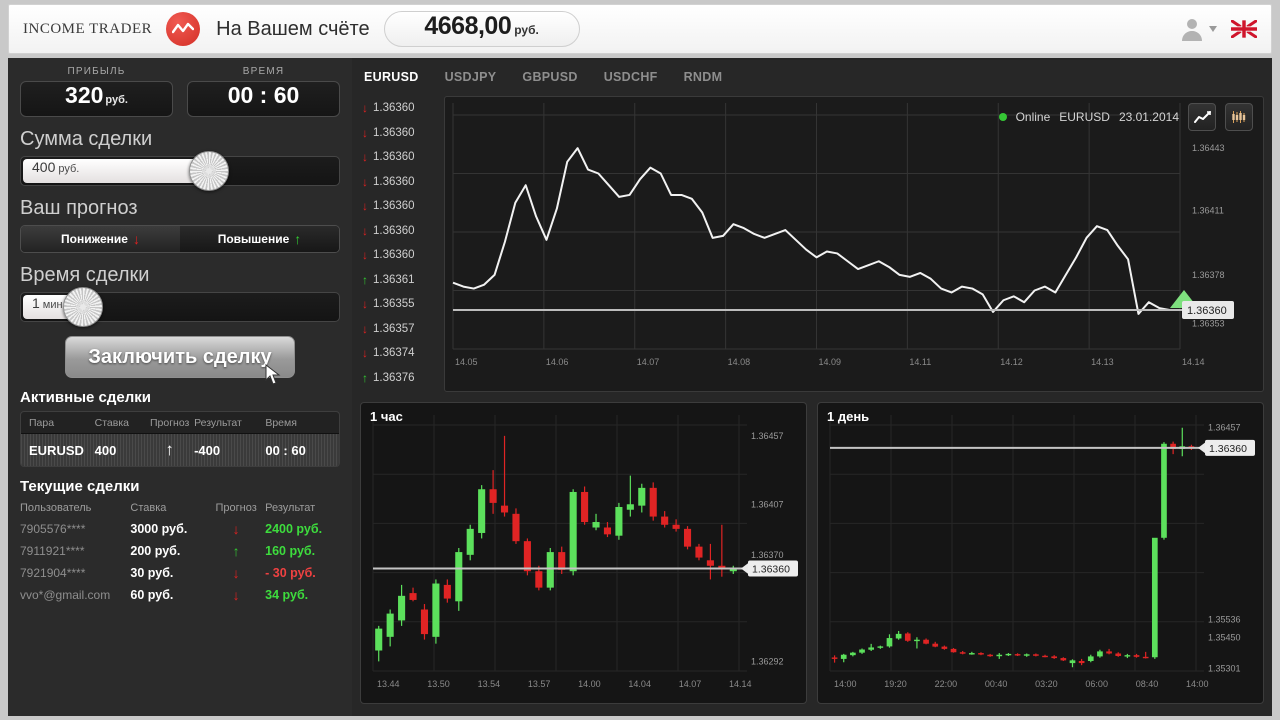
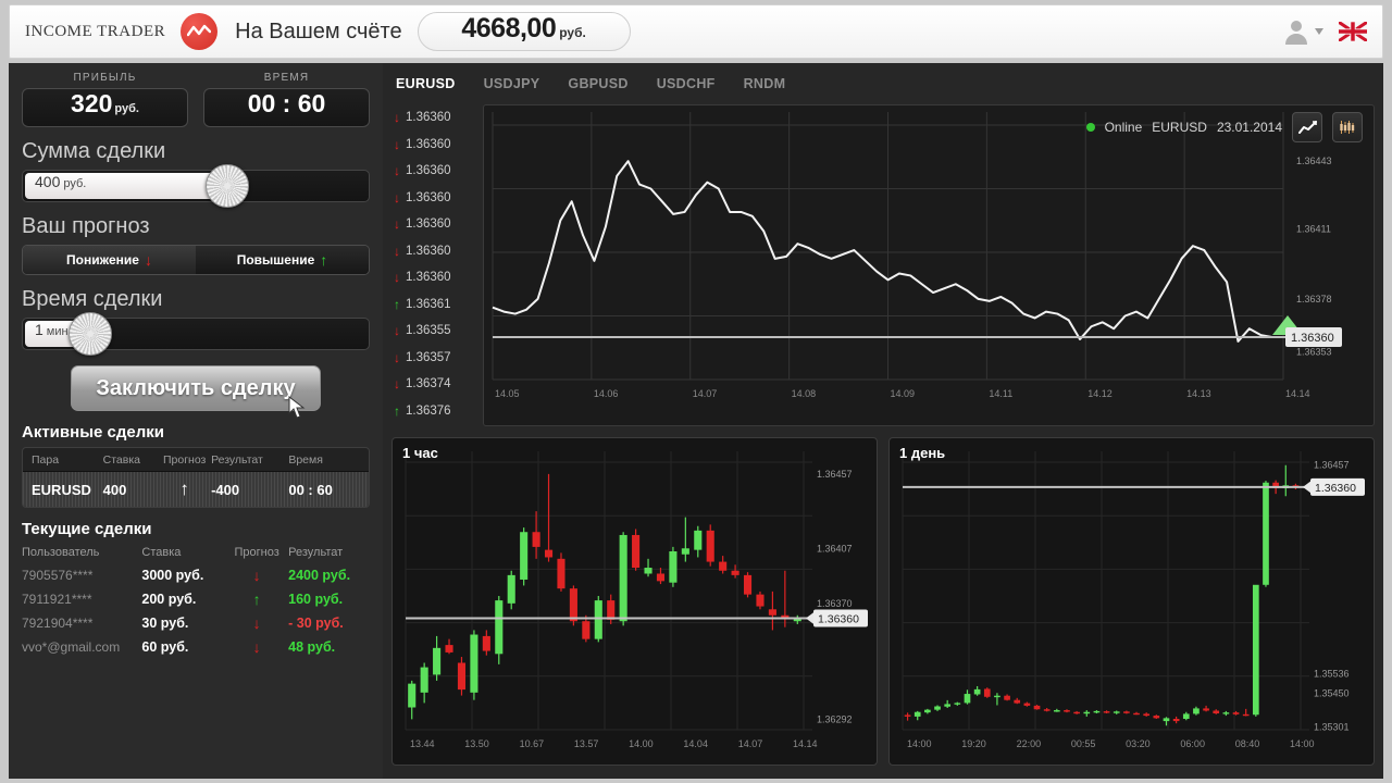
  INCOME TRADER
  На Вашем счёте
  4668,00
  руб.
  ПРИБЫЛЬ
  320
  руб.
  ВРЕМЯ
  00 : 60
  Сумма сделки
  400
  руб.
  Ваш прогноз
  Понижение
  ↓
  Повышение
  ↑
  Время сделки
  1
  мин
  Заключить сделку
  Активные сделки
  Пара
  Ставка
  Прогноз
  Результат
  Время
  EURUSD
  400
  ↑
  -400
  00 : 60
  Текущие сделки
  Пользователь
  Ставка
  Прогноз
  Результат
  7905576****
  3000 руб.
  ↓
  2400 руб.
  7911921****
  200 руб.
  ↑
  160 руб.
  7921904****
  30 руб.
  ↓
  - 30 руб.
  vvo*@gmail.com
  60 руб.
  ↓
- 34 руб.
+ 48 руб.
  EURUSD
  USDJPY
  GBPUSD
  USDCHF
  RNDM
  ↓
  1.36360
  ↓
  1.36360
  ↓
  1.36360
  ↓
  1.36360
  ↓
  1.36360
  ↓
  1.36360
  ↓
  1.36360
  ↑
  1.36361
  ↓
  1.36355
  ↓
  1.36357
  ↓
  1.36374
  ↑
  1.36376
  Online
  EURUSD
  23.01.2014
  1.36360
  1.36443
  1.36411
  1.36378
  1.36353
  14.05
  14.06
  14.07
  14.08
  14.09
  14.11
  14.12
  14.13
  14.14
  1 час
  1.36360
  1.36457
  1.36407
  1.36370
  1.36292
  13.44
  13.50
- 13.54
+ 10.67
  13.57
  14.00
  14.04
  14.07
  14.14
  1 день
  1.36360
  1.36457
  1.35536
  1.35450
  1.35301
  14:00
  19:20
  22:00
- 00:40
+ 00:55
  03:20
  06:00
  08:40
  14:00
